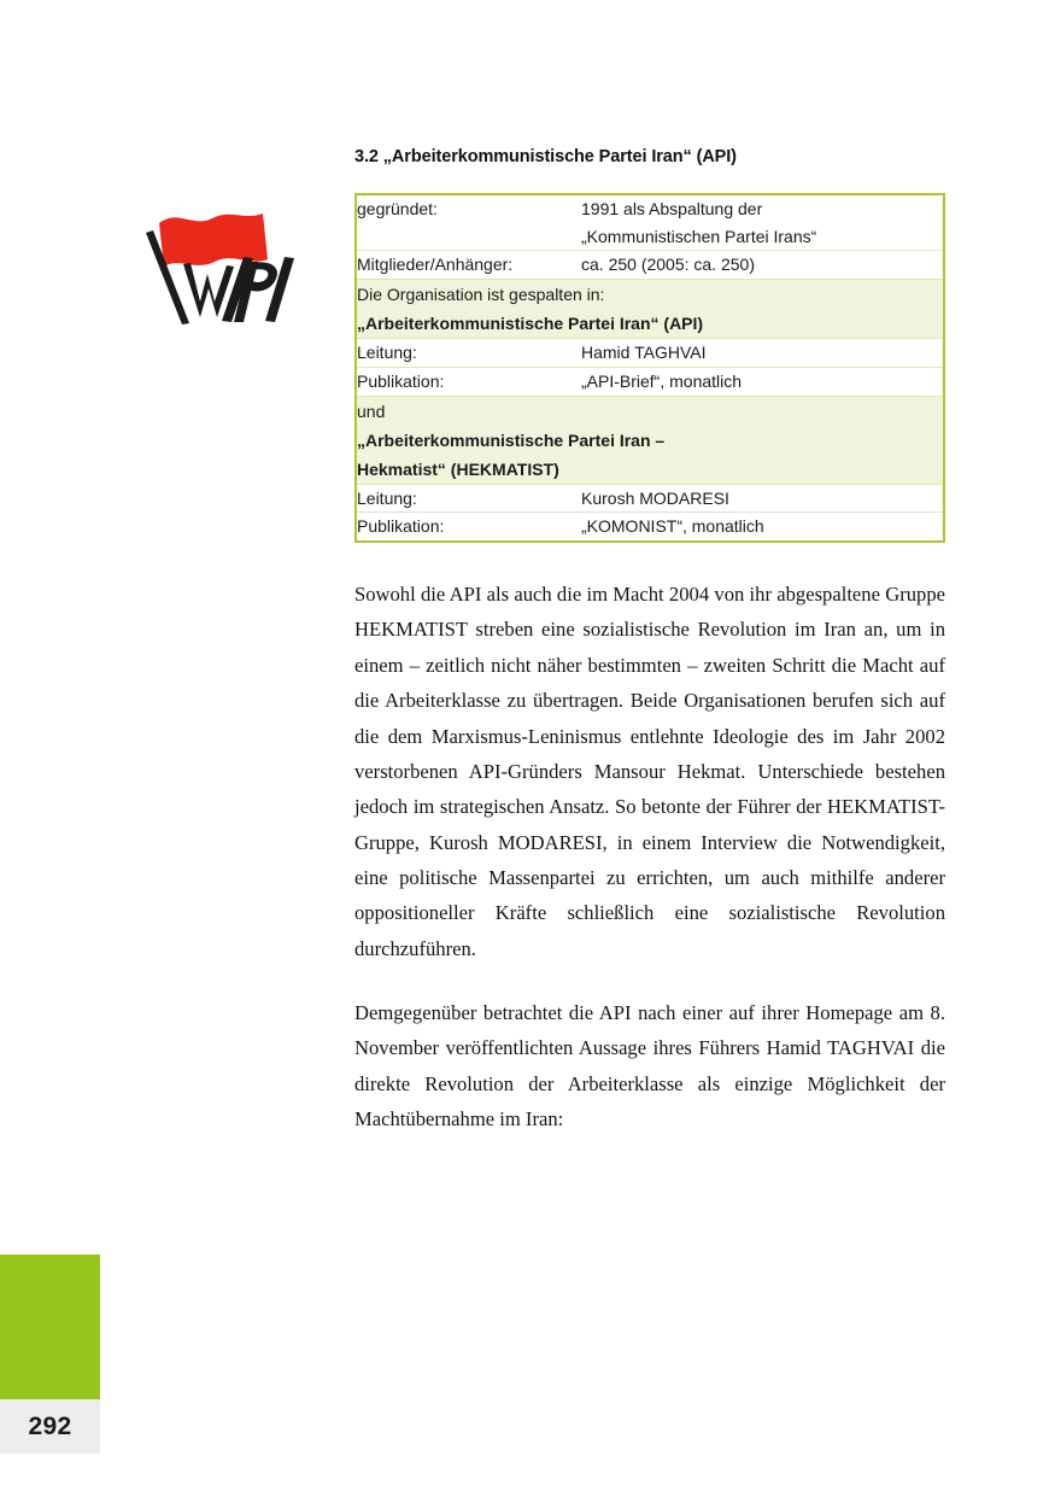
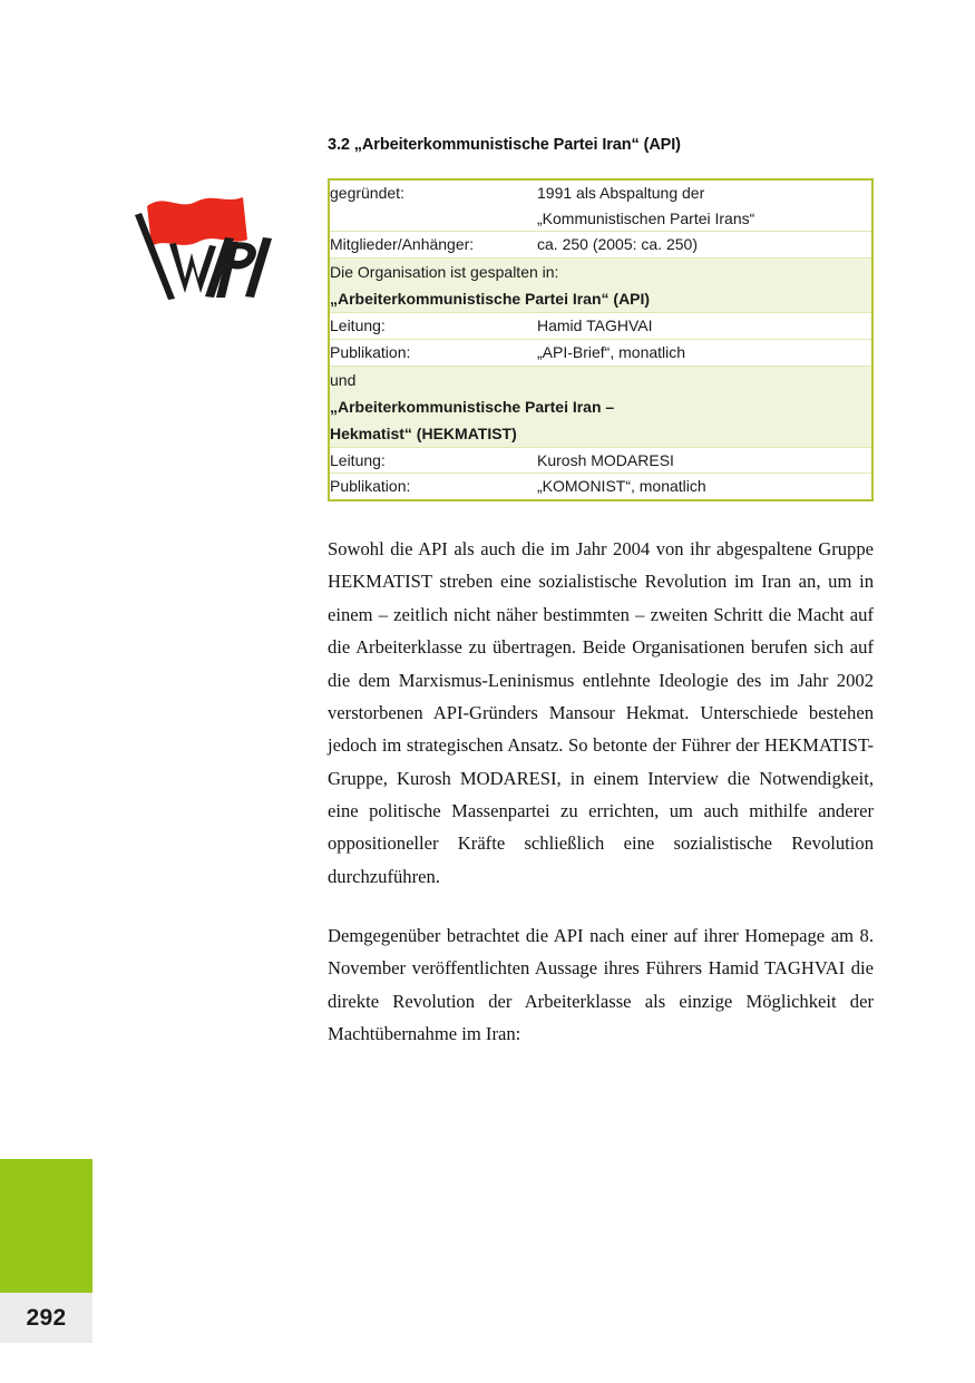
  292
  3.2 „Arbeiterkommunistische Partei Iran“ (API)
  gegründet:	1991 als Abspaltung der „Kommunistischen Partei Irans“
  Mitglieder/Anhänger:	ca. 250 (2005: ca. 250)
  Die Organisation ist gespalten in: „Arbeiterkommunistische Partei Iran“ (API)
  Leitung:	Hamid TAGHVAI
  Publikation:	„API-Brief“, monatlich
  und „Arbeiterkommunistische Partei Iran – Hekmatist“ (HEKMATIST)
  Leitung:	Kurosh MODARESI
  Publikation:	„KOMONIST“, monatlich
- Sowohl die API als auch die im Macht 2004 von ihr abgespaltene Gruppe HEKMATIST streben eine sozialistische Revolution im Iran an, um in einem – zeitlich nicht näher bestimmten – zweiten Schritt die Macht auf die Arbeiterklasse zu übertragen. Beide Organisationen berufen sich auf die dem Marxismus-Leninismus entlehnte Ideologie des im Jahr 2002 verstorbenen API-Gründers Mansour Hekmat. Unterschiede bestehen jedoch im strategischen Ansatz. So betonte der Führer der HEKMATIST-Gruppe, Kurosh MODARESI, in einem Interview die Notwendigkeit, eine politische Massenpartei zu errichten, um auch mithilfe anderer oppositioneller Kräfte schließlich eine sozialistische Revolution durchzuführen.
+ Sowohl die API als auch die im Jahr 2004 von ihr abgespaltene Gruppe HEKMATIST streben eine sozialistische Revolution im Iran an, um in einem – zeitlich nicht näher bestimmten – zweiten Schritt die Macht auf die Arbeiterklasse zu übertragen. Beide Organisationen berufen sich auf die dem Marxismus-Leninismus entlehnte Ideologie des im Jahr 2002 verstorbenen API-Gründers Mansour Hekmat. Unterschiede bestehen jedoch im strategischen Ansatz. So betonte der Führer der HEKMATIST-Gruppe, Kurosh MODARESI, in einem Interview die Notwendigkeit, eine politische Massenpartei zu errichten, um auch mithilfe anderer oppositioneller Kräfte schließlich eine sozialistische Revolution durchzuführen.
  Demgegenüber betrachtet die API nach einer auf ihrer Homepage am 8. November veröffentlichten Aussage ihres Führers Hamid TAGHVAI die direkte Revolution der Arbeiterklasse als einzige Möglichkeit der Machtübernahme im Iran:
